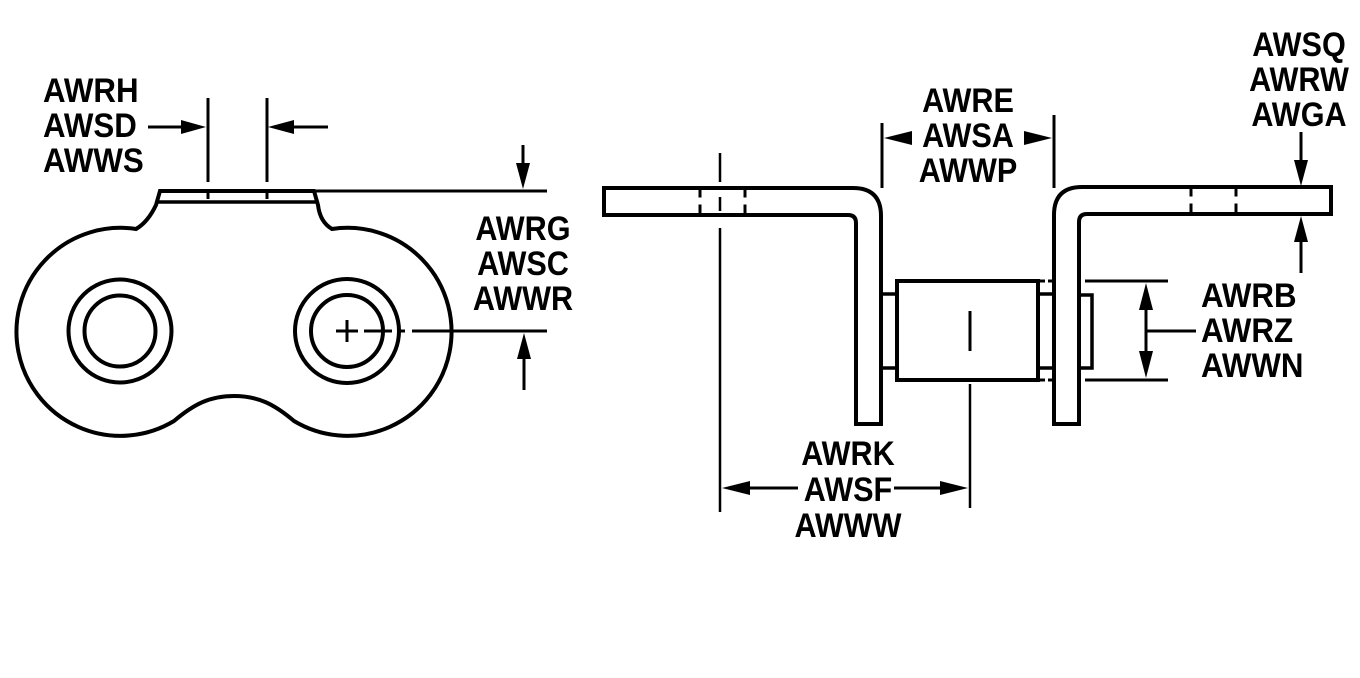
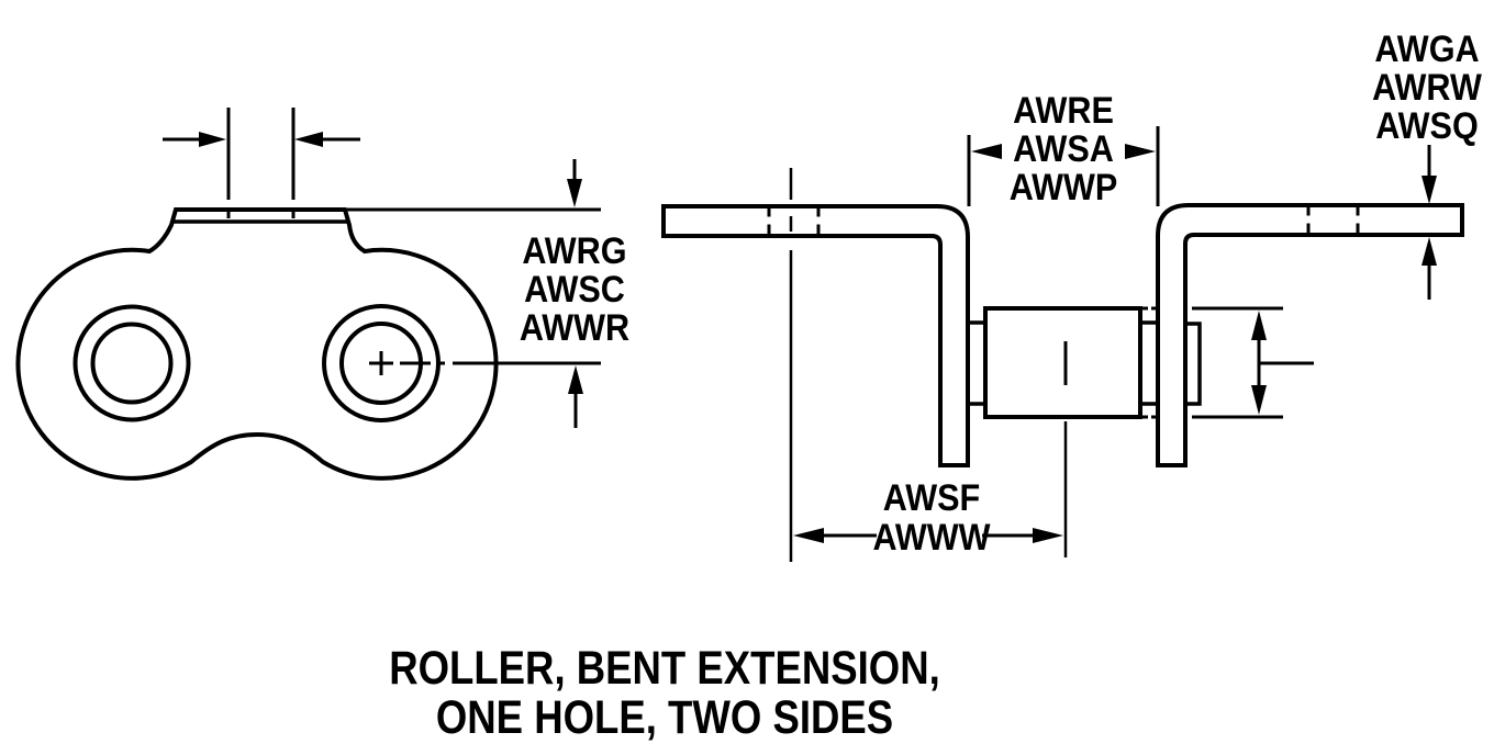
- AWRH
- AWSD
- AWWS
  AWRG
  AWSC
  AWWR
  AWRE
  AWSA
  AWWP
- AWSQ
+ AWGA
  AWRW
- AWGA
+ AWSQ
- AWRB
- AWRZ
- AWWN
- AWRK
  AWSF
  AWWW
+ ROLLER, BENT EXTENSION,
+ ONE HOLE, TWO SIDES
